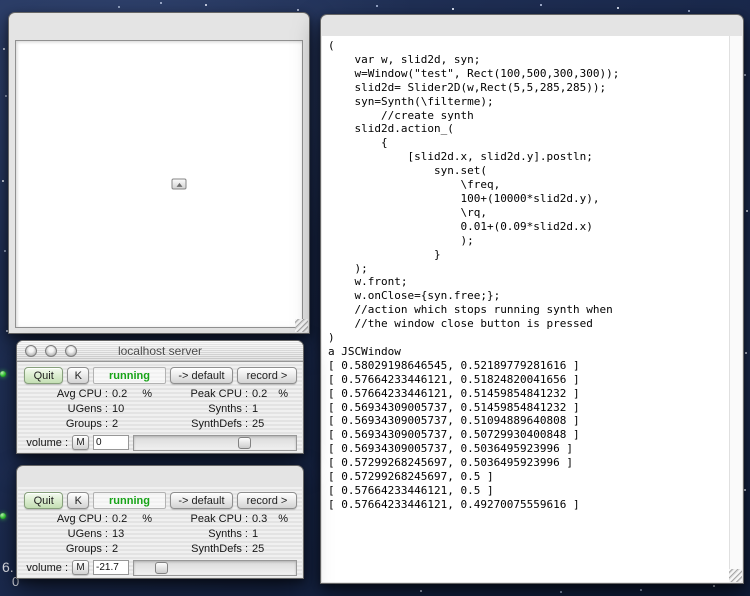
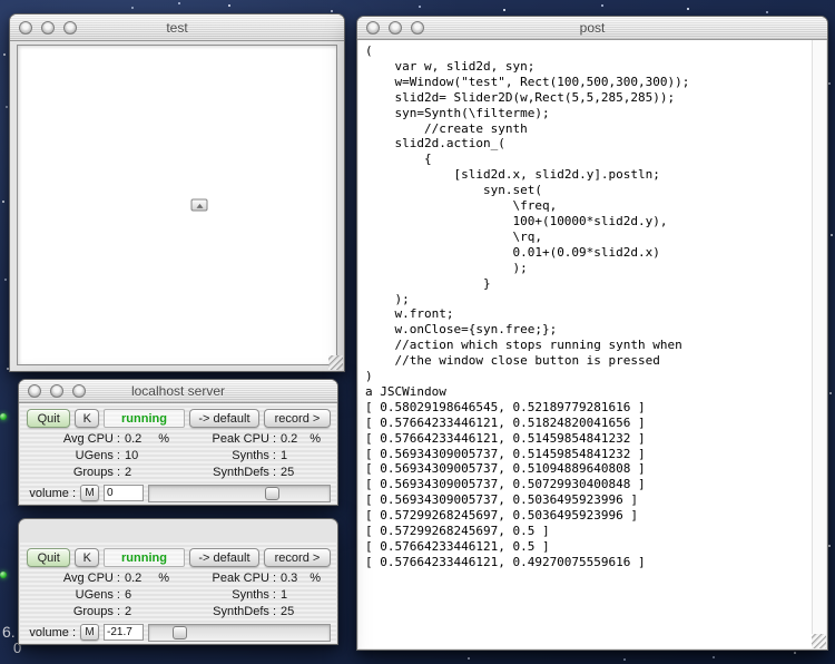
  6.
  0
+ test
+ post
  (
  var w, slid2d, syn;
  w=Window("test", Rect(100,500,300,300));
  slid2d= Slider2D(w,Rect(5,5,285,285));
  syn=Synth(\filterme);
  //create synth
  slid2d.action_(
  {
  [slid2d.x, slid2d.y].postln;
  syn.set(
  \freq,
  100+(10000*slid2d.y),
  \rq,
  0.01+(0.09*slid2d.x)
  );
  }
  );
  w.front;
  w.onClose={syn.free;};
  //action which stops running synth when
  //the window close button is pressed
  )
  a JSCWindow
  [ 0.58029198646545, 0.52189779281616 ]
  [ 0.57664233446121, 0.51824820041656 ]
  [ 0.57664233446121, 0.51459854841232 ]
  [ 0.56934309005737, 0.51459854841232 ]
  [ 0.56934309005737, 0.51094889640808 ]
  [ 0.56934309005737, 0.50729930400848 ]
  [ 0.56934309005737, 0.5036495923996 ]
  [ 0.57299268245697, 0.5036495923996 ]
  [ 0.57299268245697, 0.5 ]
  [ 0.57664233446121, 0.5 ]
  [ 0.57664233446121, 0.49270075559616 ]
  localhost server
  Quit
  K
  running
  -> default
  record >
  Avg CPU :
  0.2
  %
  Peak CPU :
  0.2
  %
  UGens :
  10
  Synths :
  1
  Groups :
  2
  SynthDefs :
  25
  volume :
  M
  0
  Quit
  K
  running
  -> default
  record >
  Avg CPU :
  0.2
  %
  Peak CPU :
  0.3
  %
  UGens :
- 13
+ 6
  Synths :
  1
  Groups :
  2
  SynthDefs :
  25
  volume :
  M
  -21.7
